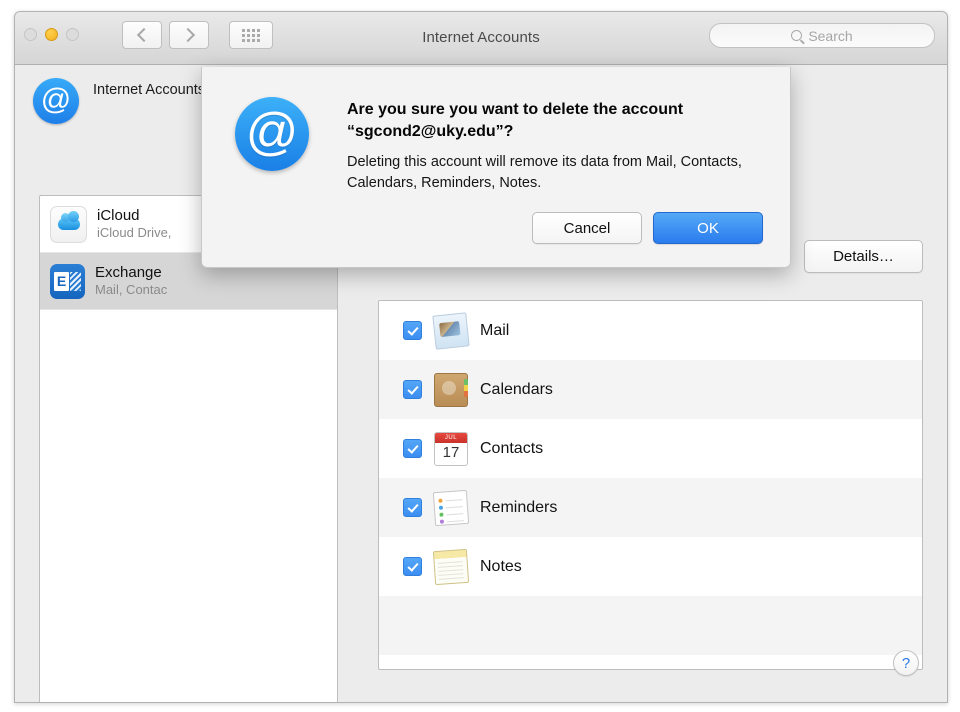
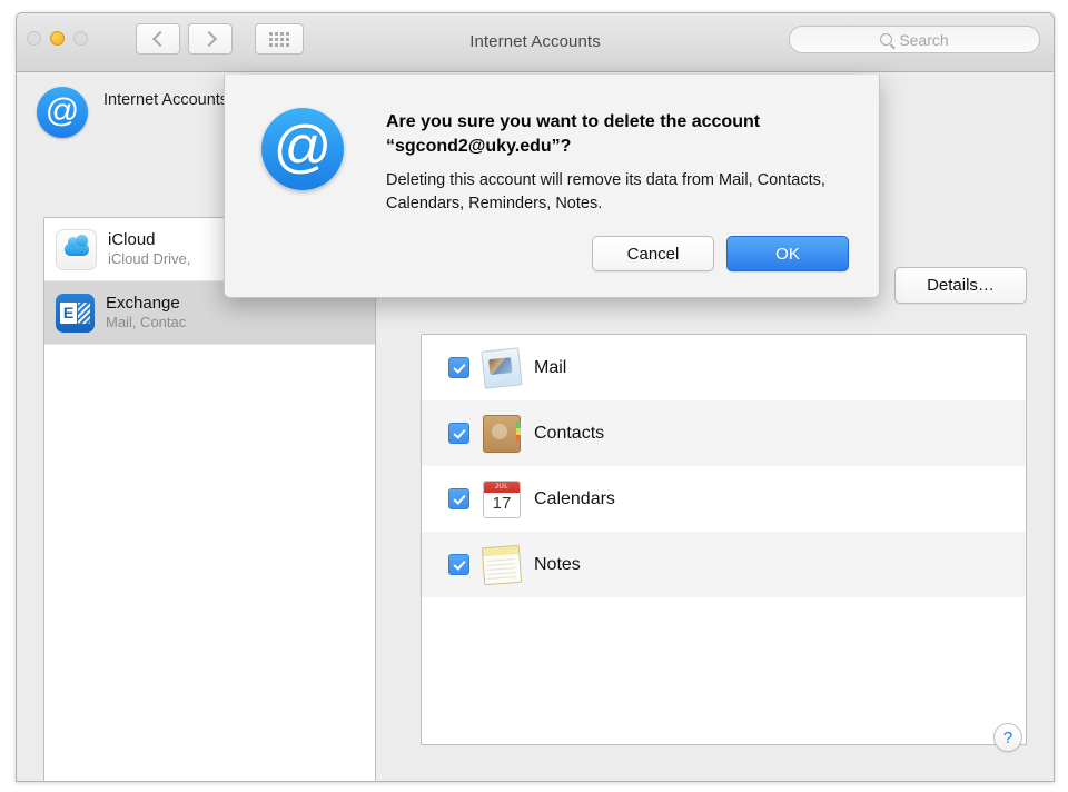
  Internet Accounts
  Search
  @
  iCloud
  iCloud Drive,
  E
  Exchange
  Mail, Contac
  Details…
  Mail
- Calendars
+ Contacts
  17
- Contacts
+ Calendars
- Reminders
  Notes
  ?
  @
  Are you sure you want to delete the account “sgcond2@uky.edu”?
  Deleting this account will remove its data from Mail, Contacts, Calendars, Reminders, Notes.
  Cancel
  OK
